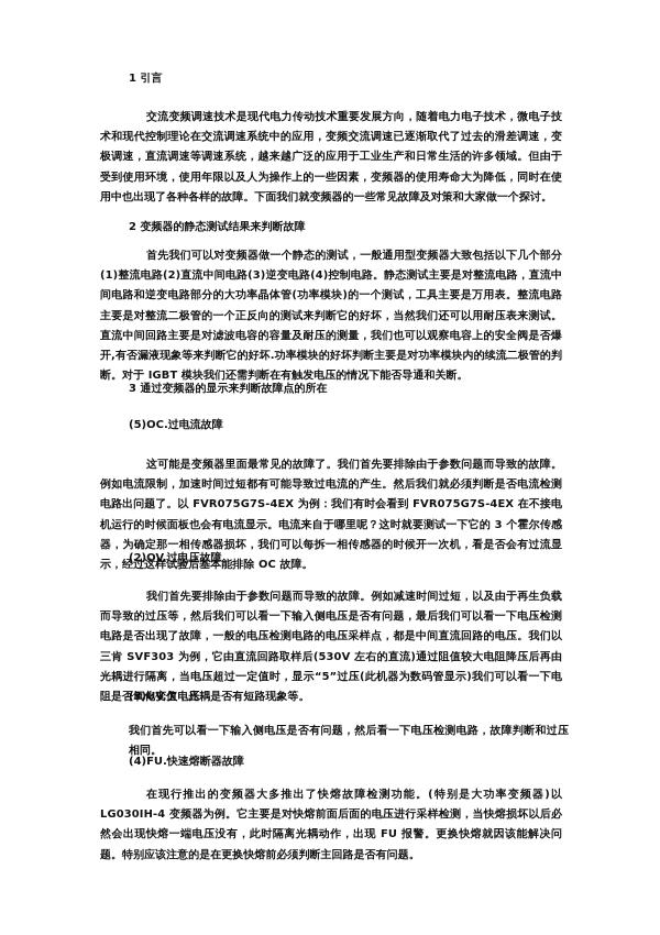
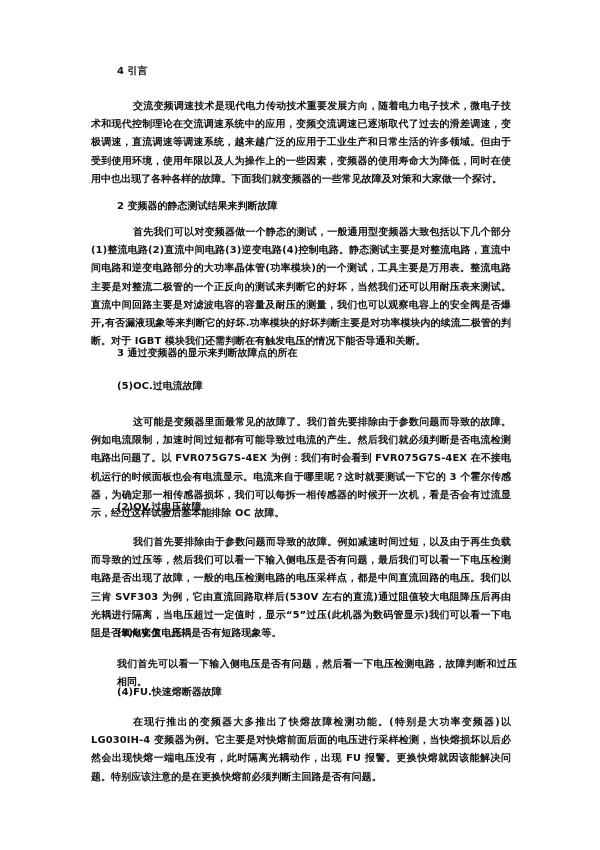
- 1 引言
+ 4 引言
  交流变频调速技术是现代电力传动技术重要发展方向，随着电力电子技术，微电子技术和现代控制理论在交流调速系统中的应用，变频交流调速已逐渐取代了过去的滑差调速，变极调速，直流调速等调速系统，越来越广泛的应用于工业生产和日常生活的许多领域。但由于受到使用环境，使用年限以及人为操作上的一些因素，变频器的使用寿命大为降低，同时在使用中也出现了各种各样的故障。下面我们就变频器的一些常见故障及对策和大家做一个探讨。
  2 变频器的静态测试结果来判断故障
  首先我们可以对变频器做一个静态的测试，一般通用型变频器大致包括以下几个部分(1)整流电路(2)直流中间电路(3)逆变电路(4)控制电路。静态测试主要是对整流电路，直流中间电路和逆变电路部分的大功率晶体管(功率模块)的一个测试，工具主要是万用表。整流电路主要是对整流二极管的一个正反向的测试来判断它的好坏，当然我们还可以用耐压表来测试。直流中间回路主要是对滤波电容的容量及耐压的测量，我们也可以观察电容上的安全阀是否爆开,有否漏液现象等来判断它的好坏.功率模块的好坏判断主要是对功率模块内的续流二极管的判断。对于 IGBT 模块我们还需判断在有触发电压的情况下能否导通和关断。
  3 通过变频器的显示来判断故障点的所在
  (5)OC.过电流故障
  这可能是变频器里面最常见的故障了。我们首先要排除由于参数问题而导致的故障。例如电流限制，加速时间过短都有可能导致过电流的产生。然后我们就必须判断是否电流检测电路出问题了。以 FVR075G7S-4EX 为例：我们有时会看到 FVR075G7S-4EX 在不接电机运行的时候面板也会有电流显示。电流来自于哪里呢？这时就要测试一下它的 3 个霍尔传感器，为确定那一相传感器损坏，我们可以每拆一相传感器的时候开一次机，看是否会有过流显示，经过这样试验后基本能排除 OC 故障。
  (2)OV.过电压故障
  我们首先要排除由于参数问题而导致的故障。例如减速时间过短，以及由于再生负载而导致的过压等，然后我们可以看一下输入侧电压是否有问题，最后我们可以看一下电压检测电路是否出现了故障，一般的电压检测电路的电压采样点，都是中间直流回路的电压。我们以三肯 SVF303 为例，它由直流回路取样后(530V 左右的直流)通过阻值较大电阻降压后再由光耦进行隔离，当电压超过一定值时，显示“5”过压(此机器为数码管显示)我们可以看一下电阻是否氧化变值，光耦是否有短路现象等。
  (3)UV.欠电压
  我们首先可以看一下输入侧电压是否有问题，然后看一下电压检测电路，故障判断和过压相同。
  (4)FU.快速熔断器故障
  在现行推出的变频器大多推出了快熔故障检测功能。(特别是大功率变频器)以 LG030IH-4 变频器为例。它主要是对快熔前面后面的电压进行采样检测，当快熔损坏以后必然会出现快熔一端电压没有，此时隔离光耦动作，出现 FU 报警。更换快熔就因该能解决问题。特别应该注意的是在更换快熔前必须判断主回路是否有问题。
